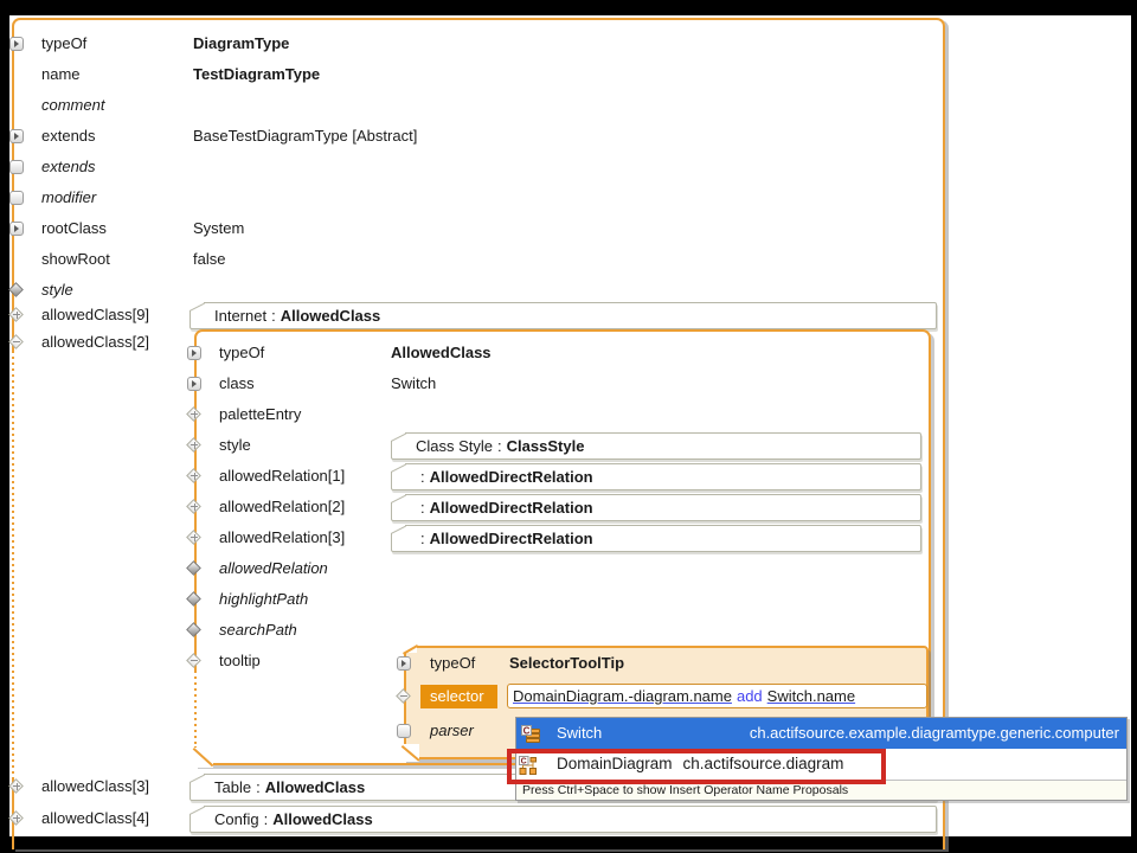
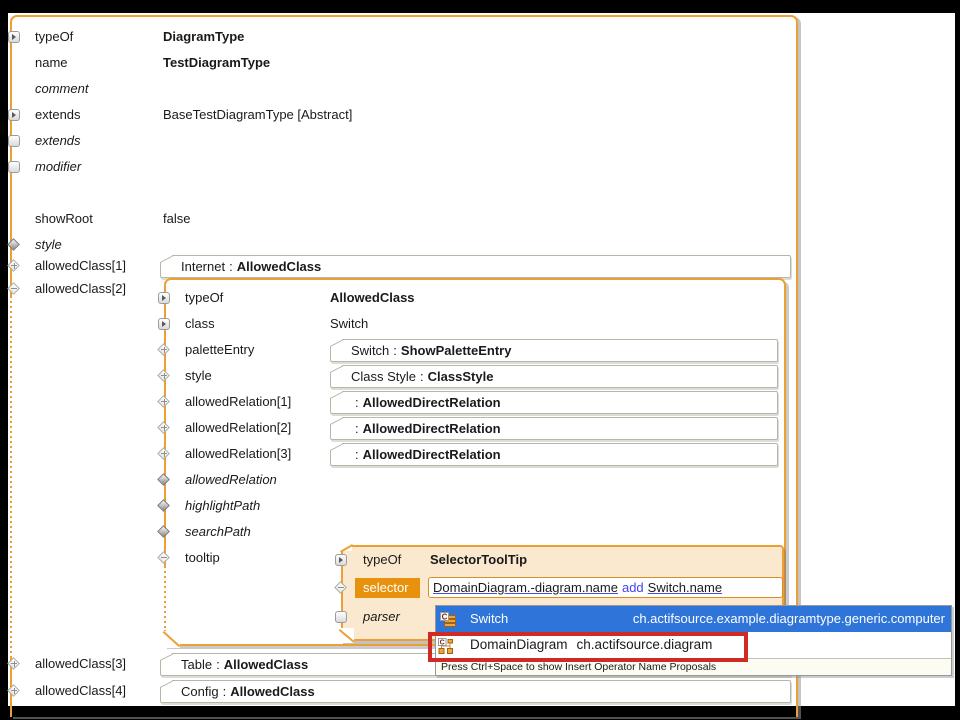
  typeOf
  DiagramType
  name
  TestDiagramType
  comment
  extends
  BaseTestDiagramType [Abstract]
  extends
  modifier
- rootClass
- System
  showRoot
  false
  style
- allowedClass[9]
+ allowedClass[1]
  Internet : AllowedClass
  allowedClass[2]
  typeOf
  AllowedClass
  class
  Switch
  paletteEntry
+ Switch : ShowPaletteEntry
  style
  Class Style : ClassStyle
  allowedRelation[1]
  : AllowedDirectRelation
  allowedRelation[2]
  : AllowedDirectRelation
  allowedRelation[3]
  : AllowedDirectRelation
  allowedRelation
  highlightPath
  searchPath
  tooltip
  typeOf
  SelectorToolTip
  selector
  DomainDiagram.-diagram.name add Switch.name
  parser
  allowedClass[3]
  Table : AllowedClass
  allowedClass[4]
  Config : AllowedClass
  C
  Switch
  ch.actifsource.example.diagramtype.generic.computer
  DomainDiagram ch.actifsource.diagram
  Press Ctrl+Space to show Insert Operator Name Proposals
